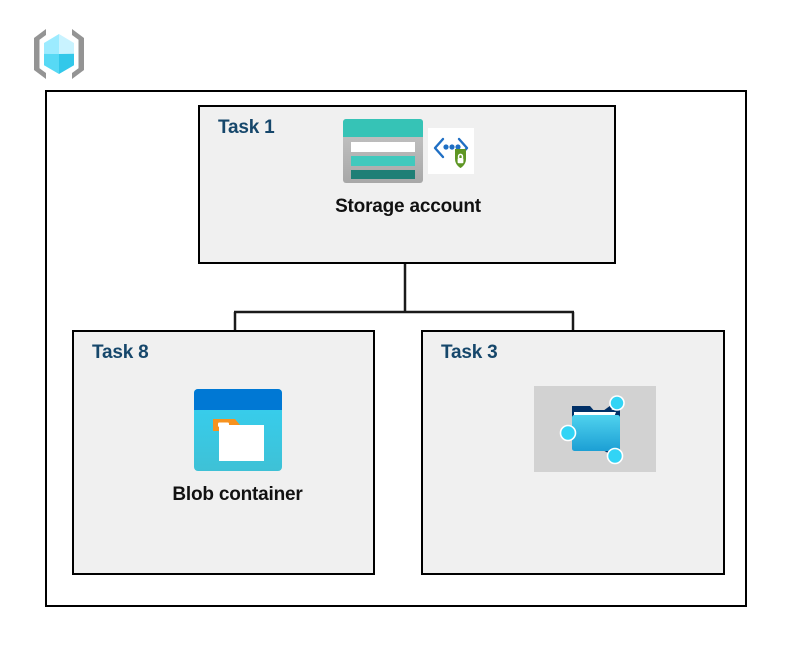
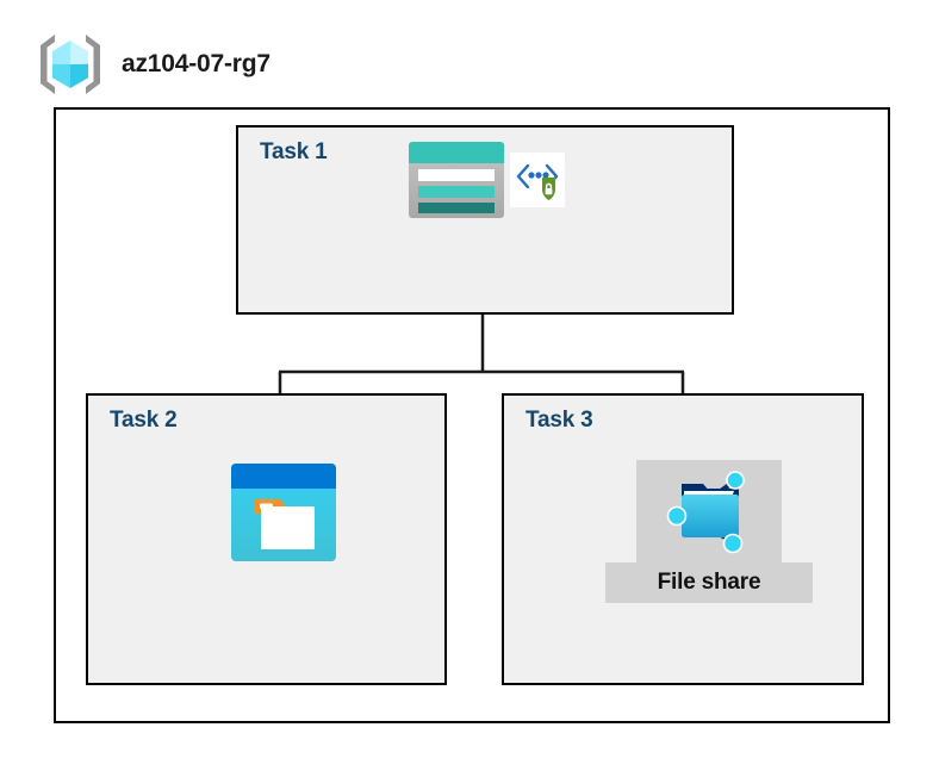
+ az104-07-rg7
  Task 1
- Storage account
- Task 8
+ Task 2
- Blob container
  Task 3
+ File share
